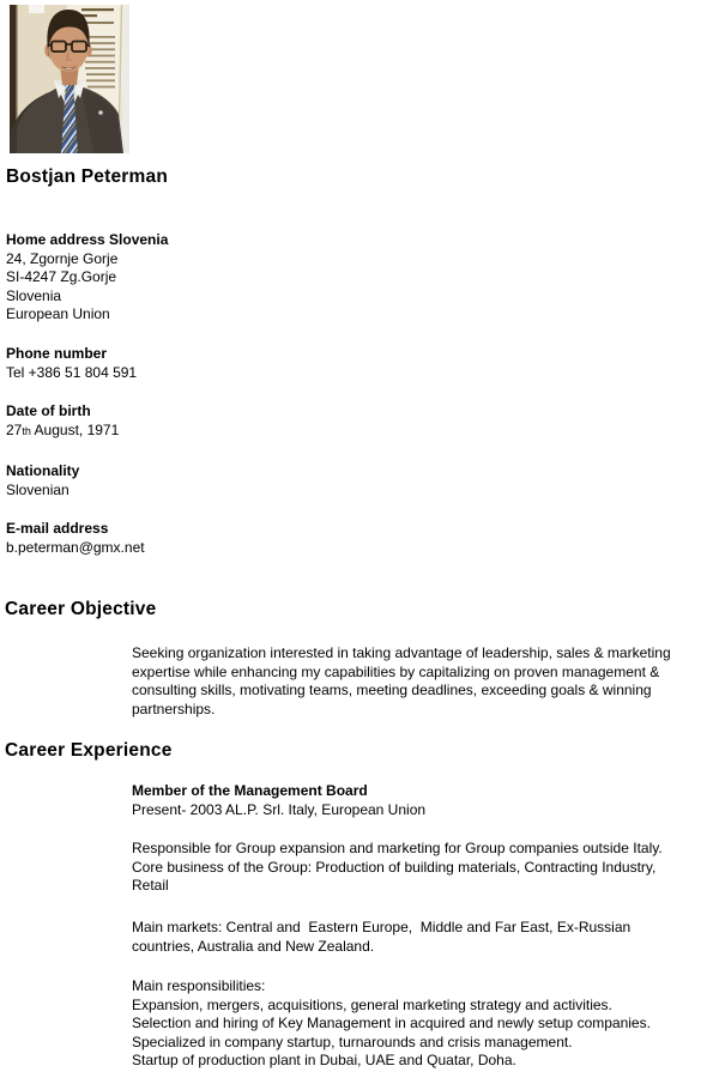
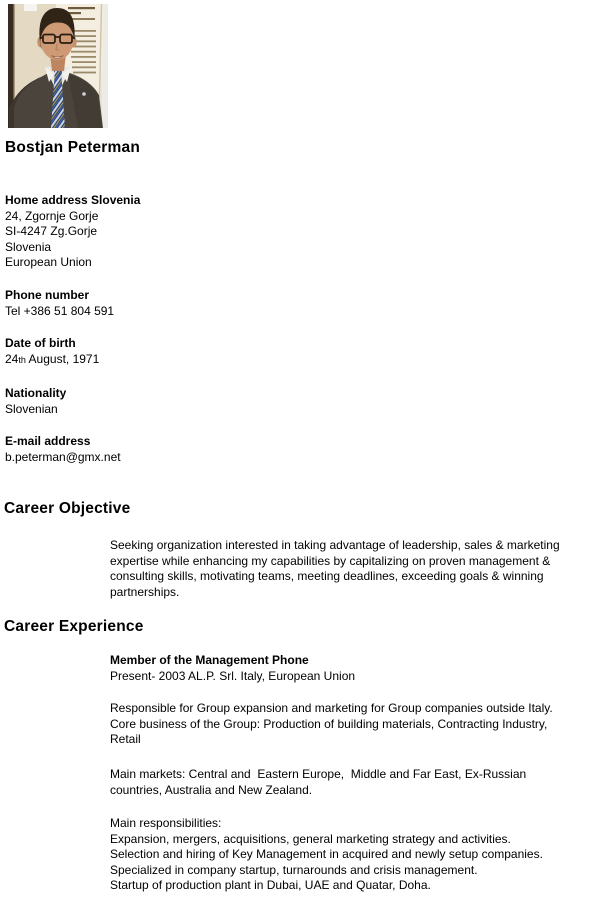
  Bostjan Peterman
  Home address Slovenia
  24, Zgornje Gorje
  SI-4247 Zg.Gorje
  Slovenia
  European Union
  Phone number
  Tel +386 51 804 591
  Date of birth
- 27th August, 1971
+ 24th August, 1971
  Nationality
  Slovenian
  E-mail address
  b.peterman@gmx.net
  Career Objective
  Seeking organization interested in taking advantage of leadership, sales & marketing
  expertise while enhancing my capabilities by capitalizing on proven management &
  consulting skills, motivating teams, meeting deadlines, exceeding goals & winning
  partnerships.
  Career Experience
- Member of the Management Board
+ Member of the Management Phone
  Present- 2003 AL.P. Srl. Italy, European Union
  Responsible for Group expansion and marketing for Group companies outside Italy.
  Core business of the Group: Production of building materials, Contracting Industry,
  Retail
  Main markets: Central and Eastern Europe, Middle and Far East, Ex-Russian
  countries, Australia and New Zealand.
  Main responsibilities:
  Expansion, mergers, acquisitions, general marketing strategy and activities.
  Selection and hiring of Key Management in acquired and newly setup companies.
  Specialized in company startup, turnarounds and crisis management.
  Startup of production plant in Dubai, UAE and Quatar, Doha.
